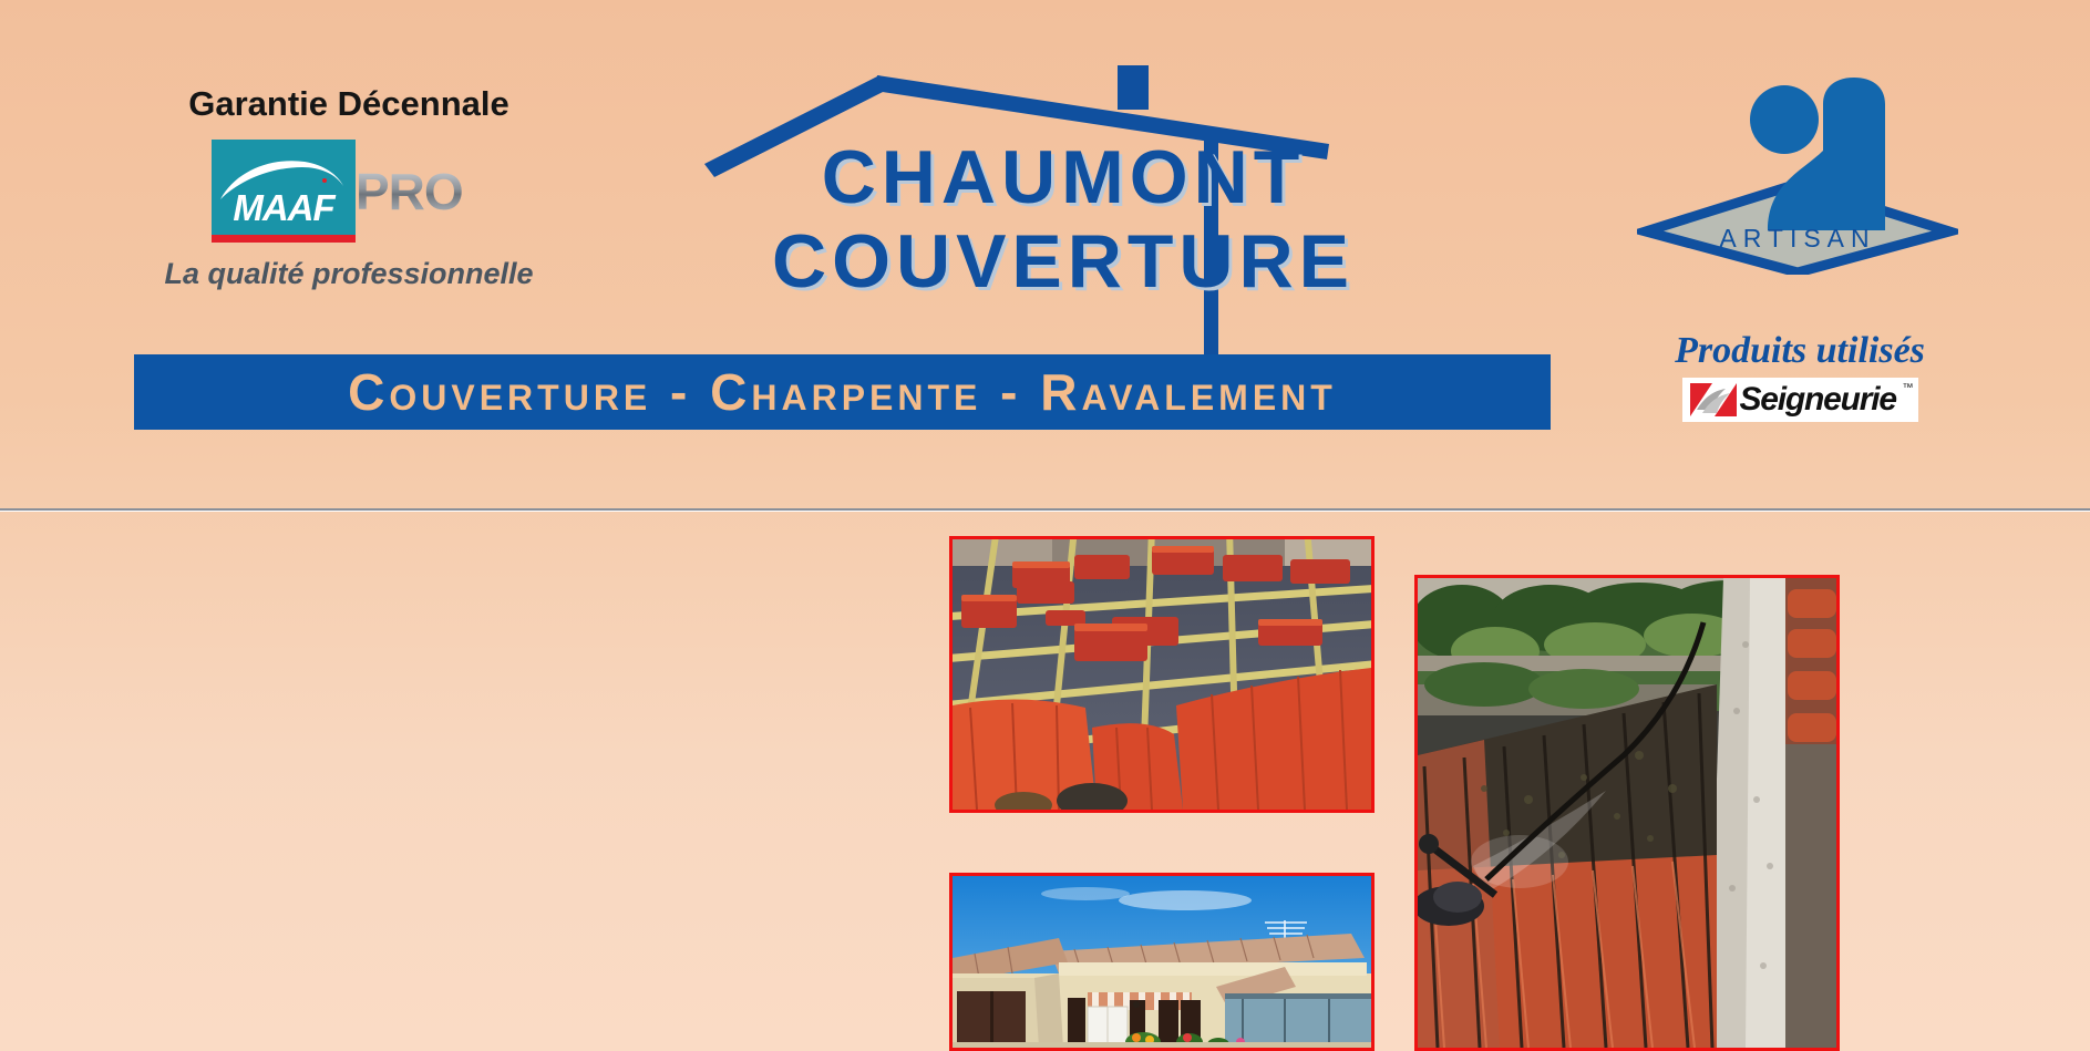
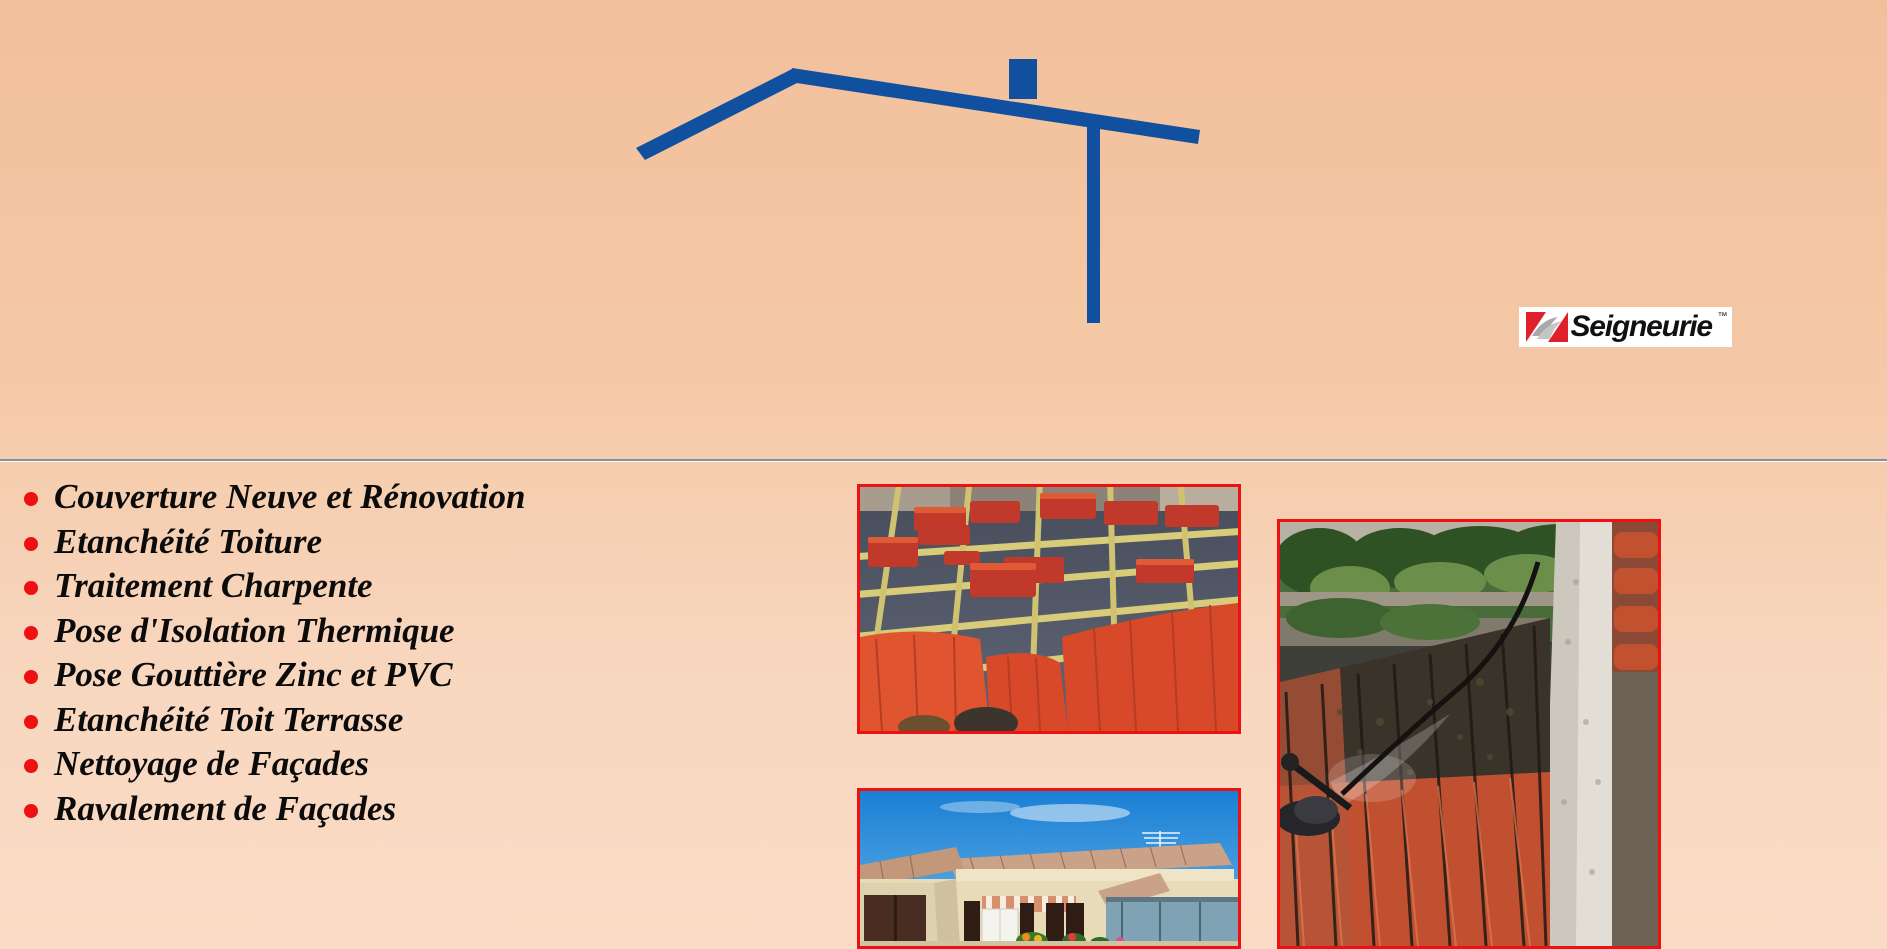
- Garantie Décennale
- MAAF
- PRO
- La qualité professionnelle
- CHAUMONT
- COUVERTURE
- Couverture - Charpente - Ravalement
- ARTISAN
- Produits utilisés
  Seigneurie
  ™
+ Couverture Neuve et Rénovation
+ Etanchéité Toiture
+ Traitement Charpente
+ Pose d'Isolation Thermique
+ Pose Gouttière Zinc et PVC
+ Etanchéité Toit Terrasse
+ Nettoyage de Façades
+ Ravalement de Façades
